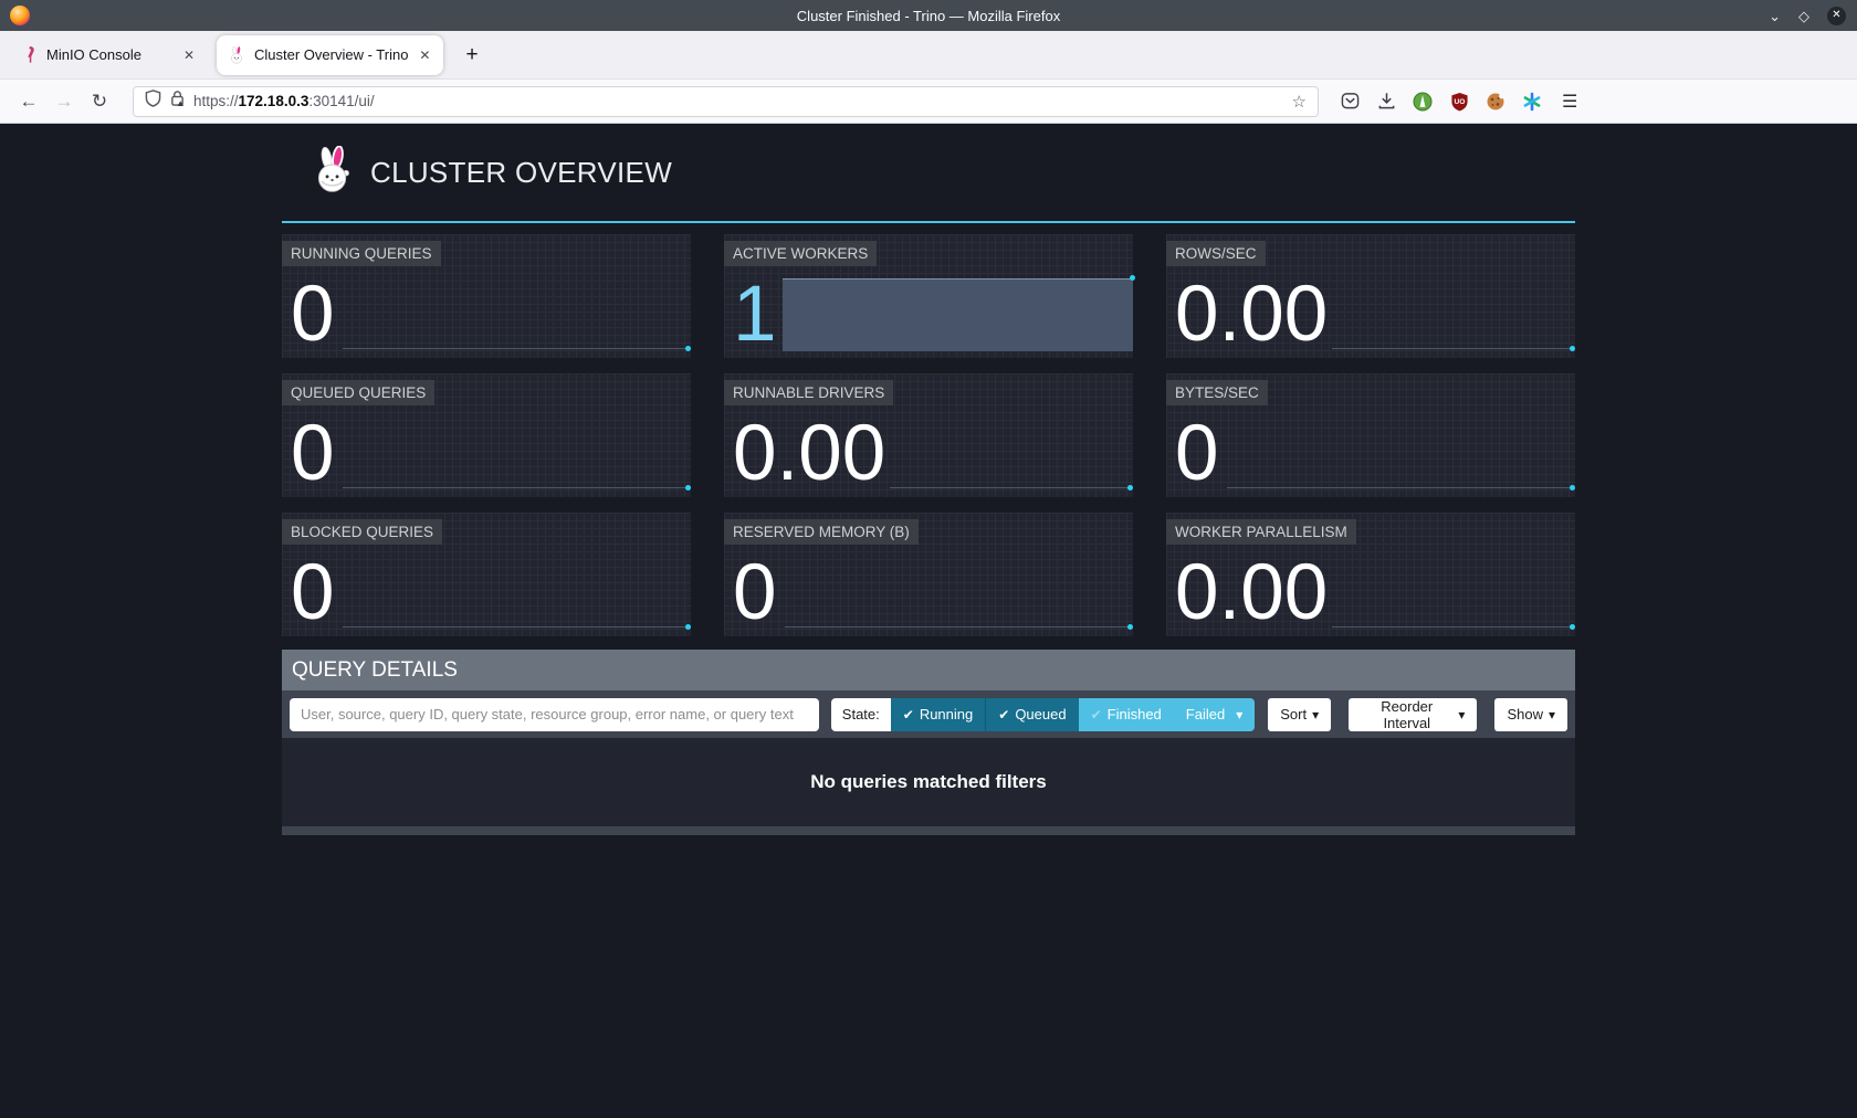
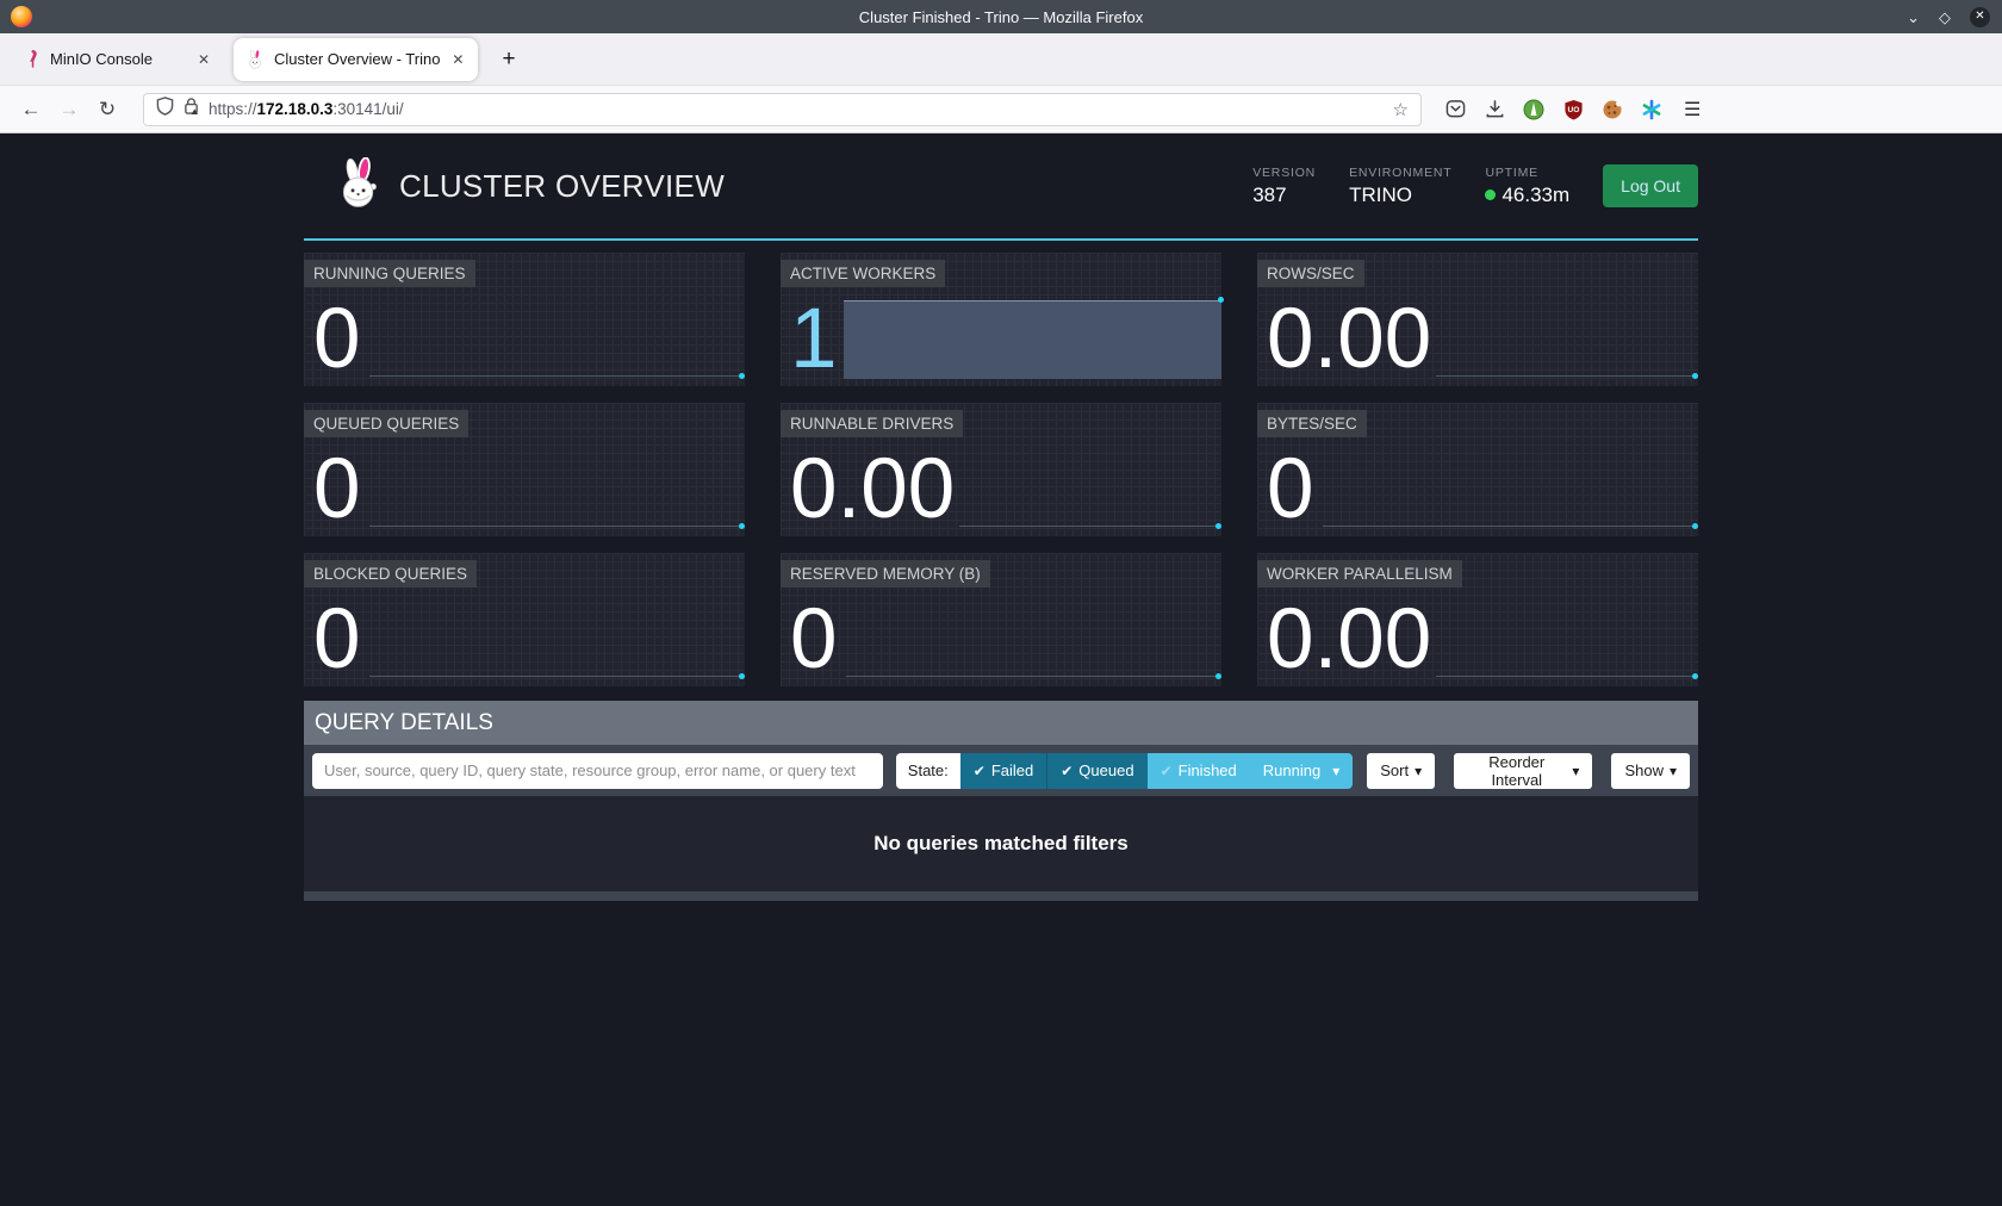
  Cluster Finished - Trino — Mozilla Firefox
  ⌄
  ◇
  ✕
  MinIO Console
  ✕
  Cluster Overview - Trino
  ✕
  +
  ←
  →
  ↻
  https://172.18.0.3:30141/ui/
  ☆
  ☰
  CLUSTER OVERVIEW
+ VERSION
+ 387
+ ENVIRONMENT
+ TRINO
+ UPTIME
+ 46.33m
+ Log Out
  RUNNING QUERIES
  0
  ACTIVE WORKERS
  1
  ROWS/SEC
  0.00
  QUEUED QUERIES
  0
  RUNNABLE DRIVERS
  0.00
  BYTES/SEC
  0
  BLOCKED QUERIES
  0
  RESERVED MEMORY (B)
  0
  WORKER PARALLELISM
  0.00
  QUERY DETAILS
  User, source, query ID, query state, resource group, error name, or query text
  State:
- Running
+ Failed
  Queued
  Finished
- Failed
+ Running
  Sort
  Reorder Interval
  Show
  No queries matched filters
